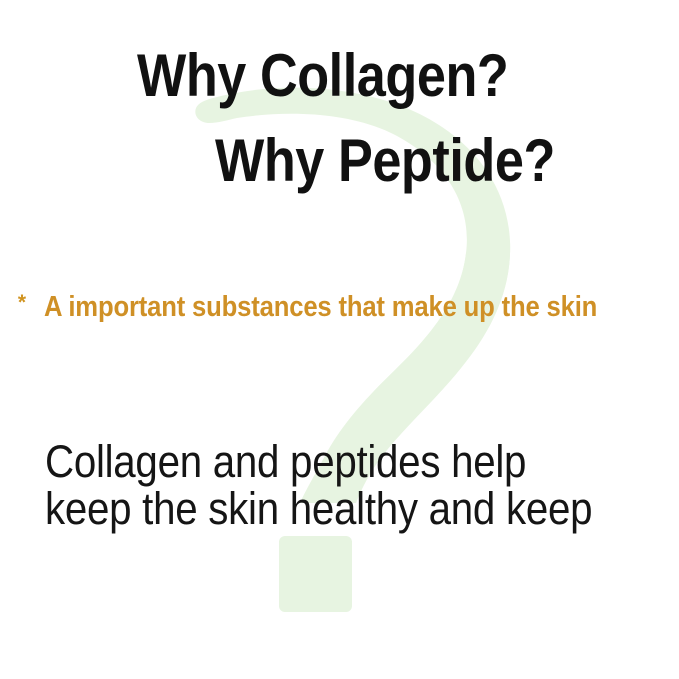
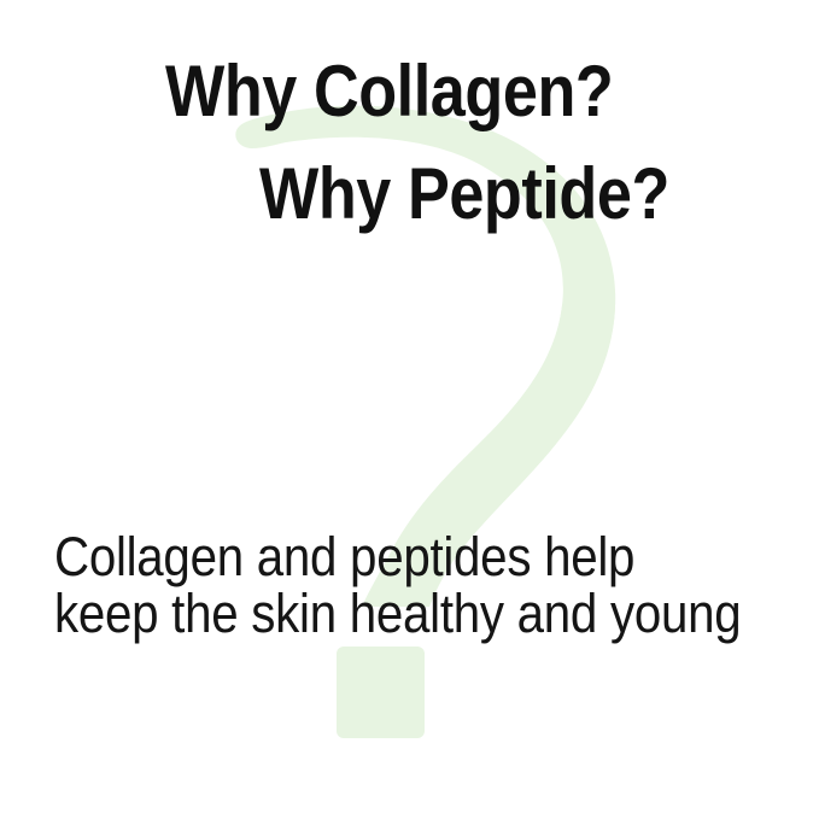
  Why Collagen?
  Why Peptide?
- *
- A important substances that make up the skin
  Collagen and peptides help
- keep the skin healthy and keep
+ keep the skin healthy and young
